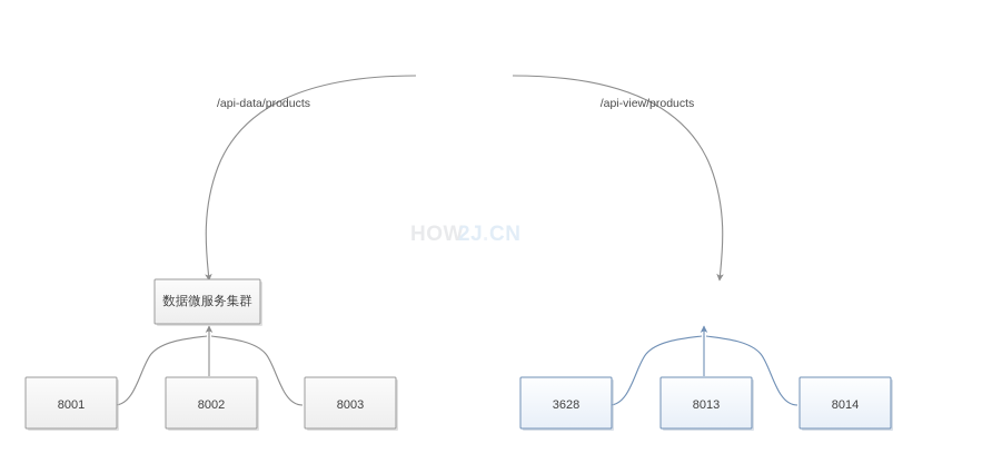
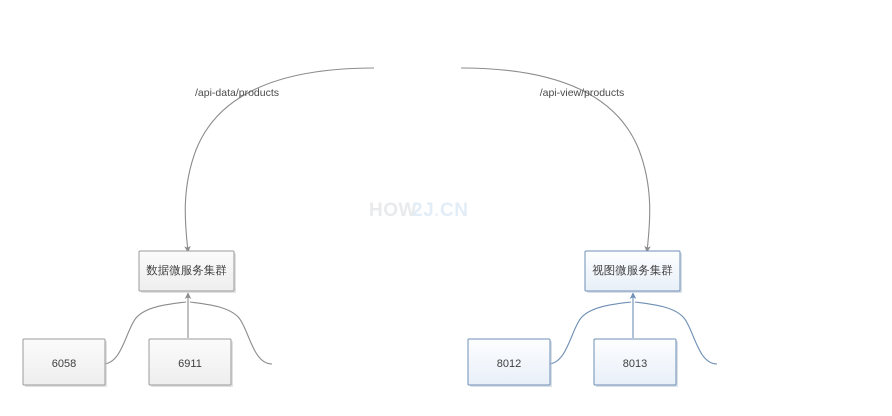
  HOW
  2J
  CN
  /api-data/products
  /api-view/products
  数据微服务集群
+ 视图微服务集群
- 8001
+ 6058
- 8002
+ 6911
- 8003
- 3628
+ 8012
  8013
- 8014
